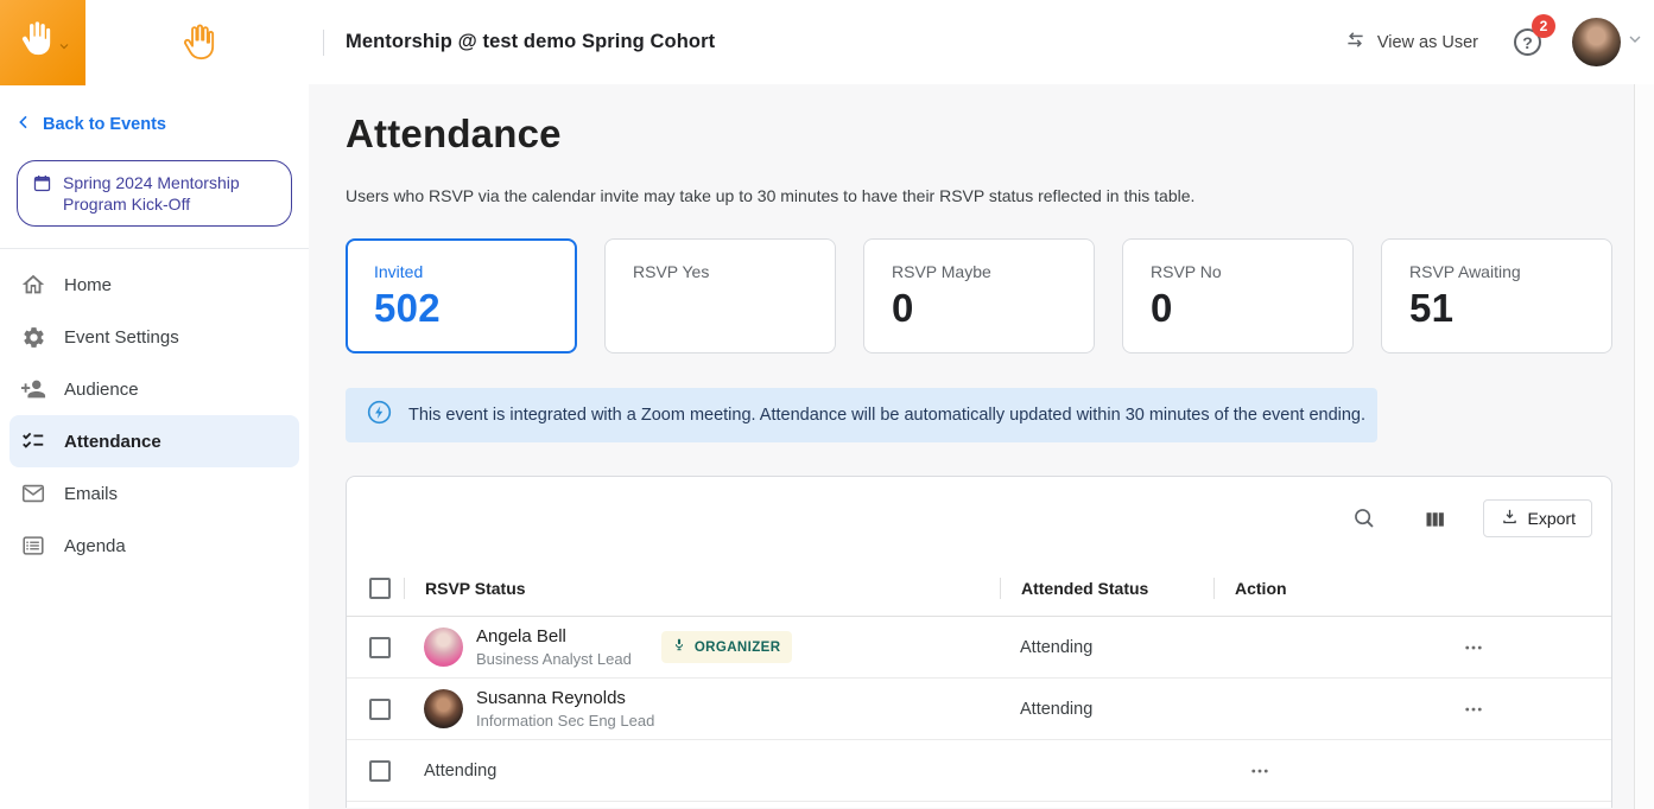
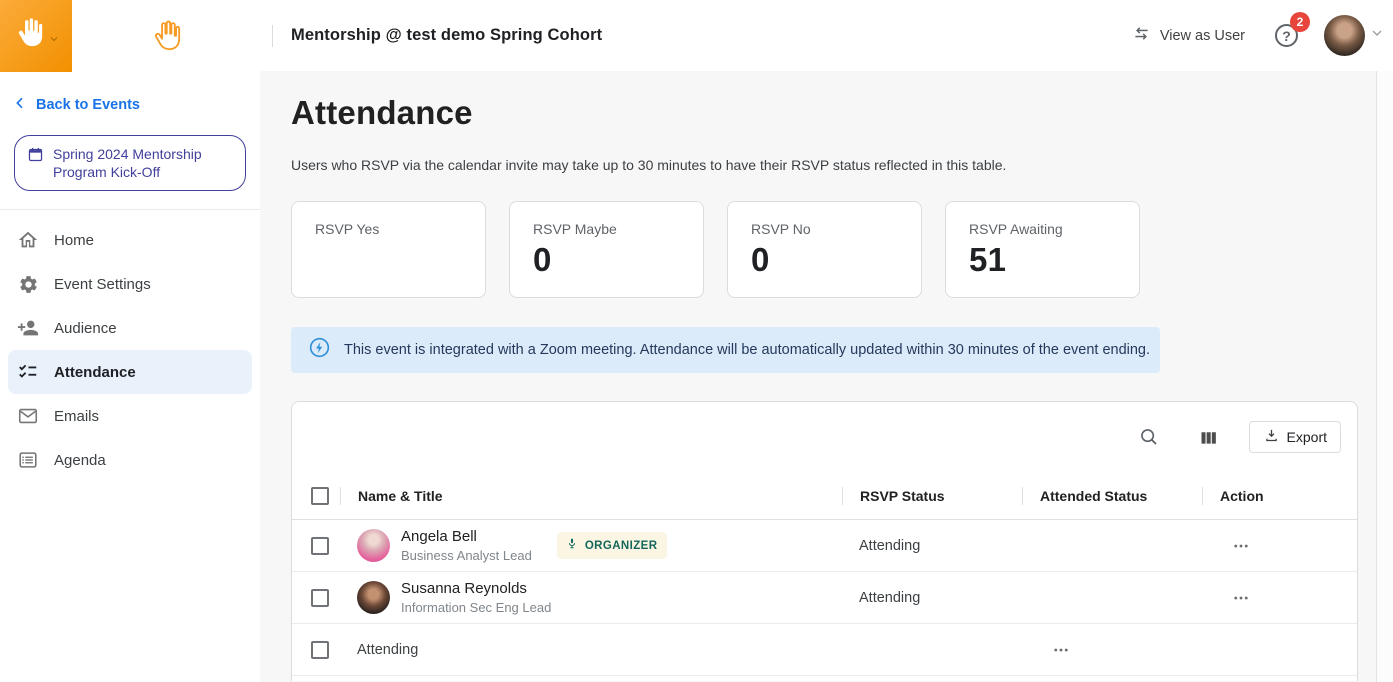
  Mentorship @ test demo Spring Cohort
  View as User
  ?
  2
  Back to Events
  Spring 2024 Mentorship Program Kick-Off
  Home
  Event Settings
  Audience
  Attendance
  Emails
  Agenda
  Attendance
  Users who RSVP via the calendar invite may take up to 30 minutes to have their RSVP status reflected in this table.
- Invited
- 502
  RSVP Yes
  RSVP Maybe
  0
  RSVP No
  0
  RSVP Awaiting
  51
  This event is integrated with a Zoom meeting. Attendance will be automatically updated within 30 minutes of the event ending.
  Export
+ Name & Title
  RSVP Status
  Attended Status
  Action
  Angela Bell
  Business Analyst Lead
  ORGANIZER
  Attending
  Susanna Reynolds
  Information Sec Eng Lead
  Attending
  Attending
